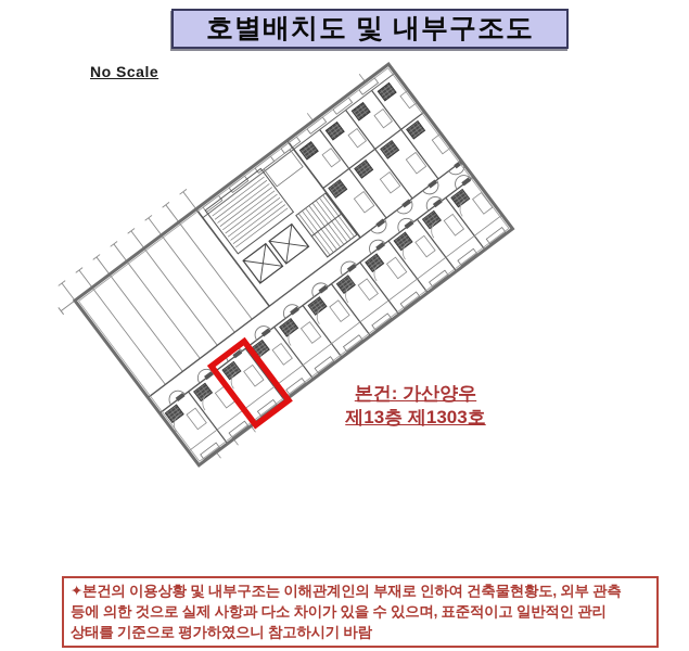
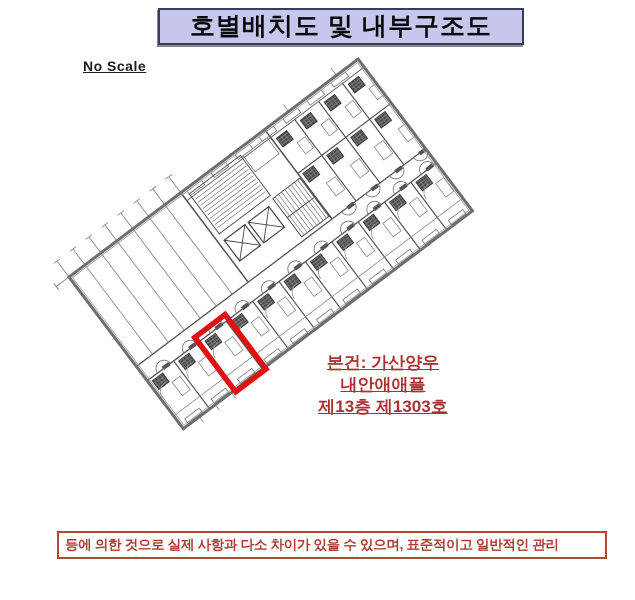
  호별배치도 및 내부구조도
  No Scale
  본건: 가산양우
+ 내안애애플
  제13층 제1303호
- ✦본건의 이용상황 및 내부구조는 이해관계인의 부재로 인하여 건축물현황도, 외부 관측
  등에 의한 것으로 실제 사항과 다소 차이가 있을 수 있으며, 표준적이고 일반적인 관리
- 상태를 기준으로 평가하였으니 참고하시기 바람
